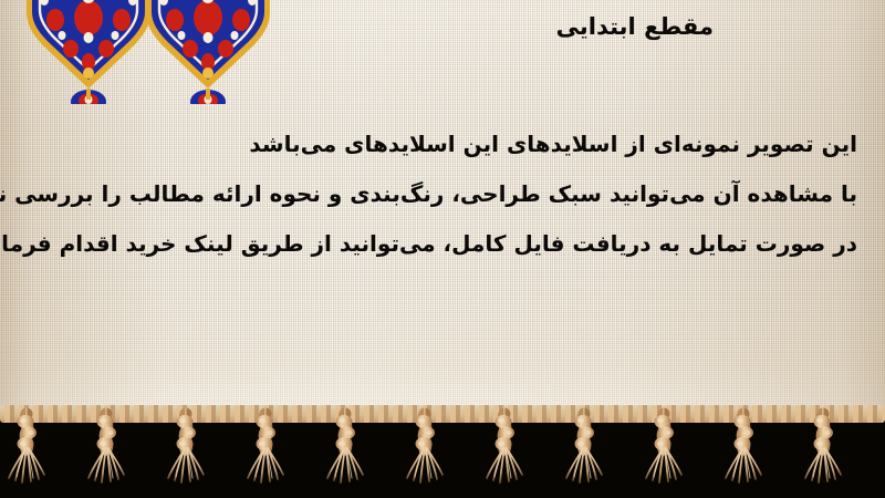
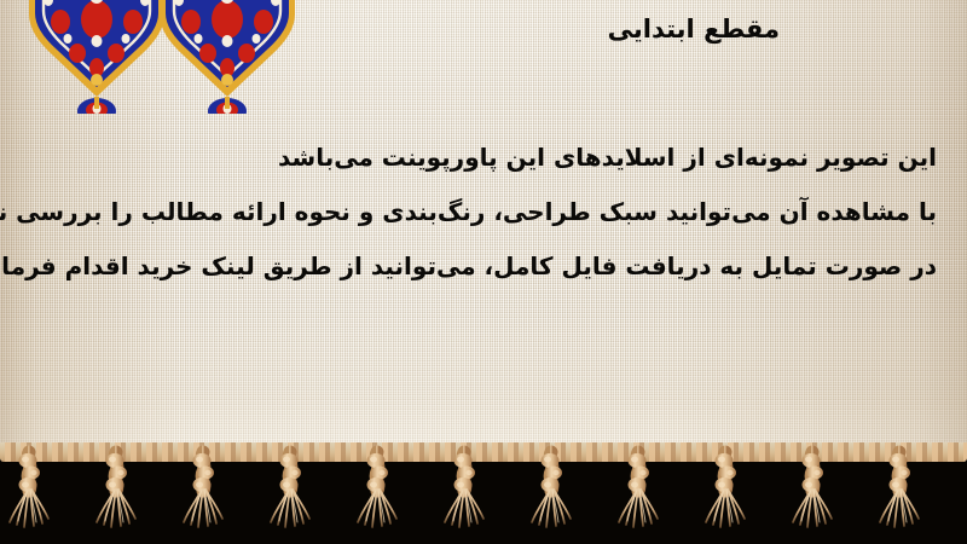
  مقطع ابتدایی
- این تصویر نمونهای از اسلایدهای این اسلایدهای می‌باشد
+ این تصویر نمونه‌ای از اسلایدهای این پاورپوینت می‌باشد
  با مشاهده آن می‌توانید سبک طراحی، رنگ‌بندی و نحوه ارائه مطالب را بررسی ن
  در صورت تمایل به دریافت فایل کامل، می‌توانید از طریق لینک خرید اقدام فرما
